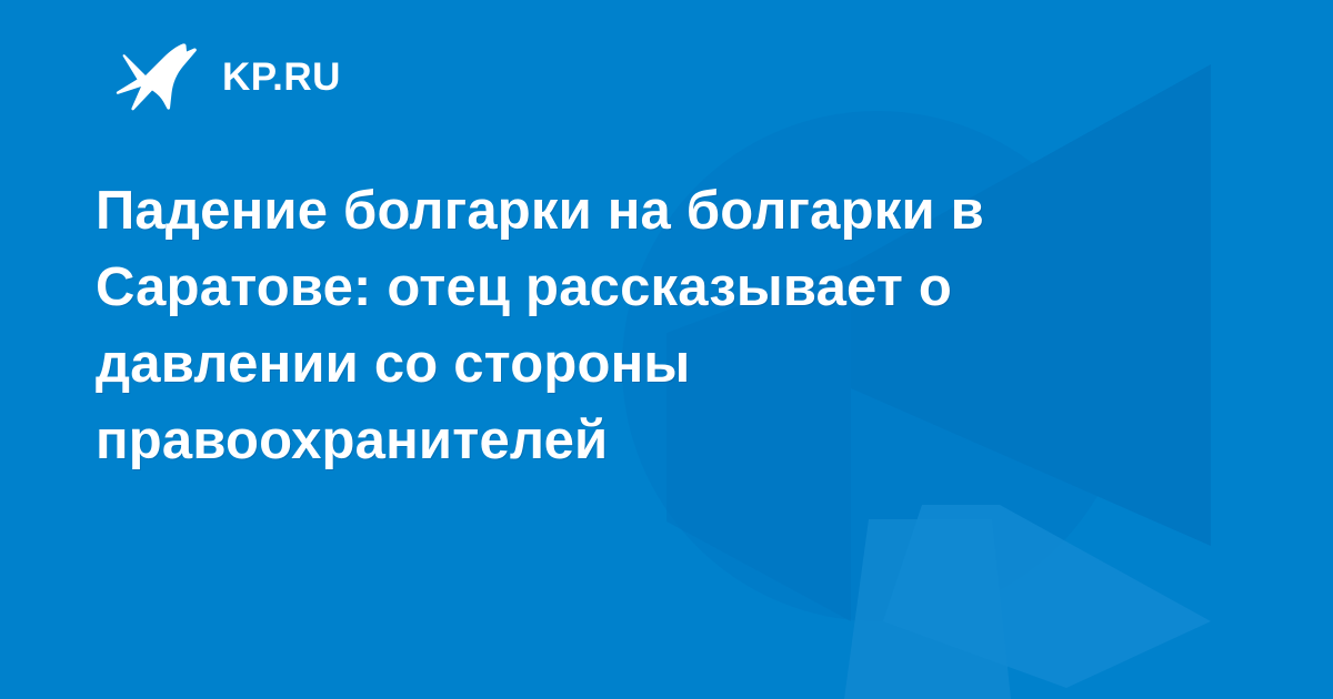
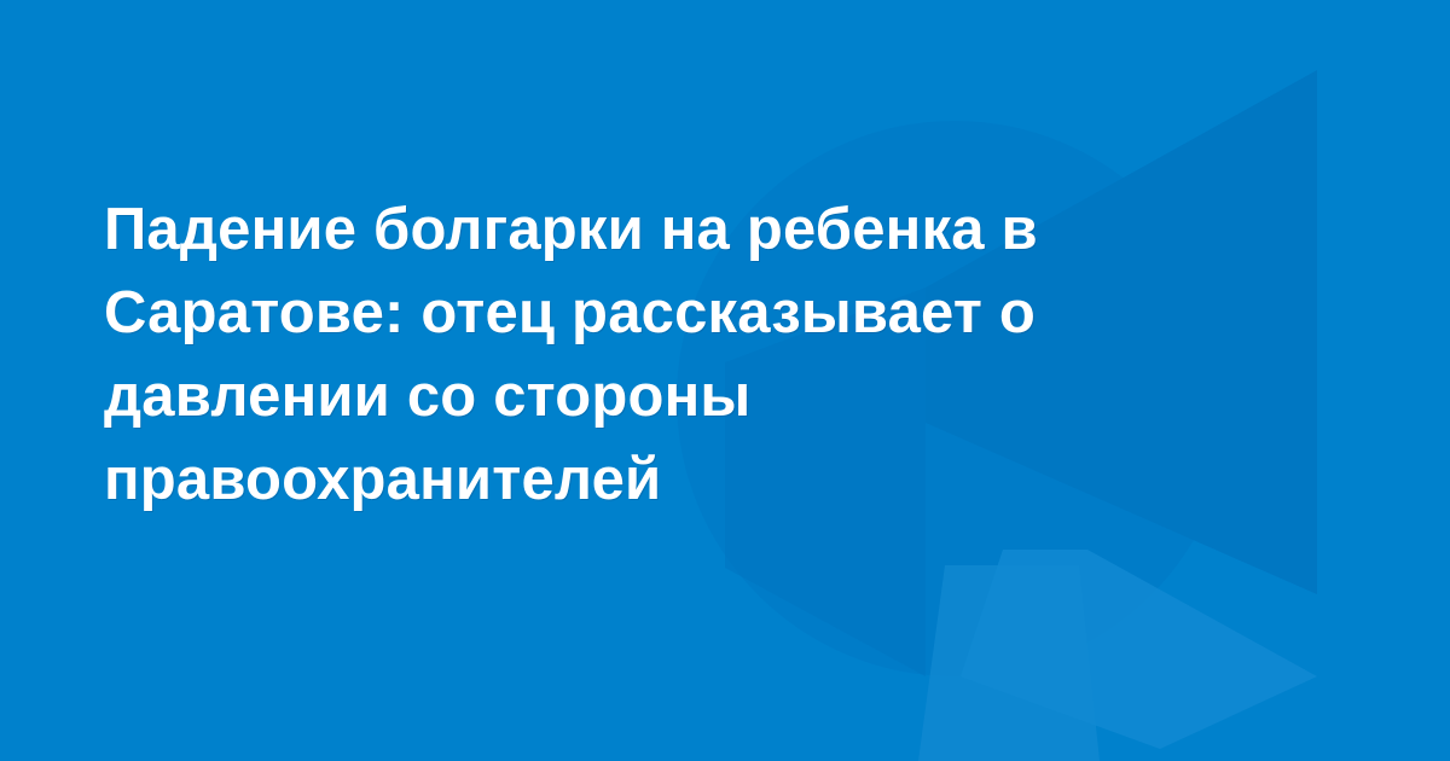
- KP.RU
- Падение болгарки на болгарки в Саратове: отец рассказывает о давлении со стороны правоохранителей
+ Падение болгарки на ребенка в Саратове: отец рассказывает о давлении со стороны правоохранителей
